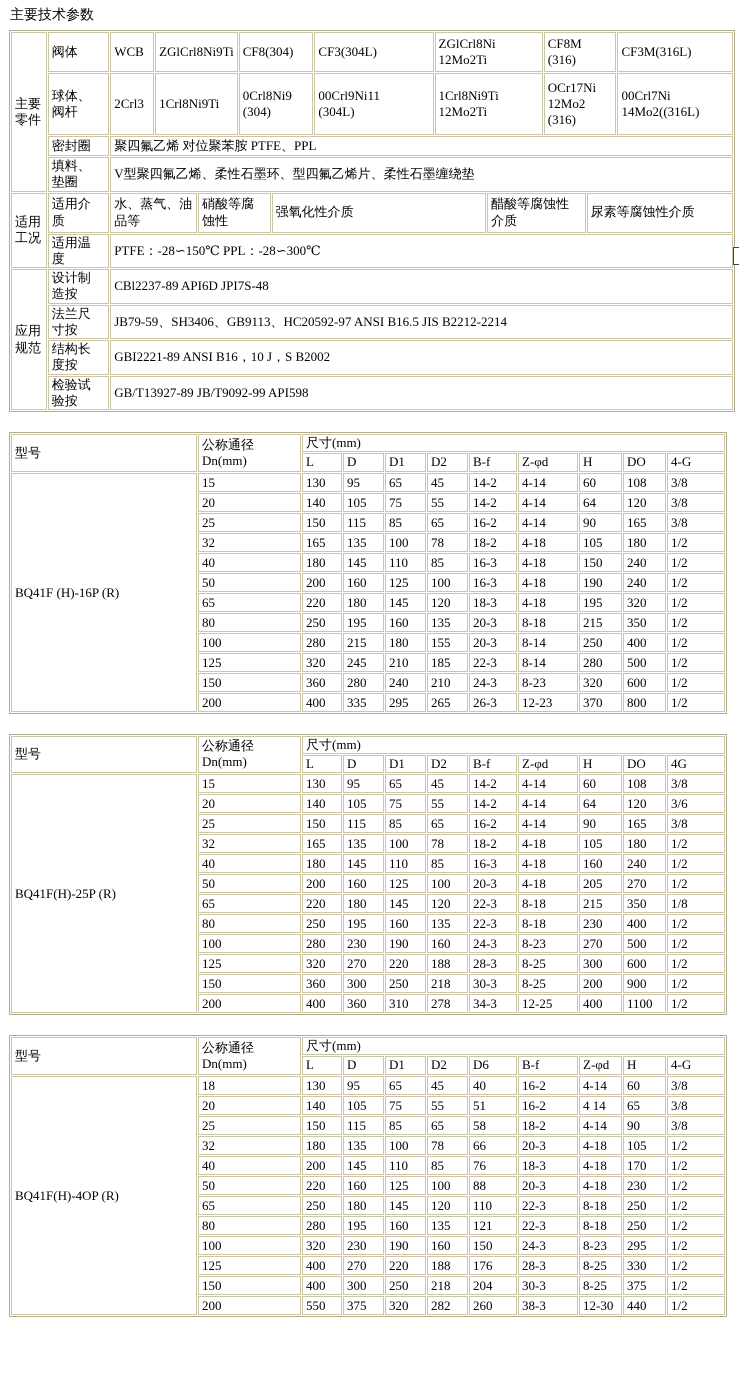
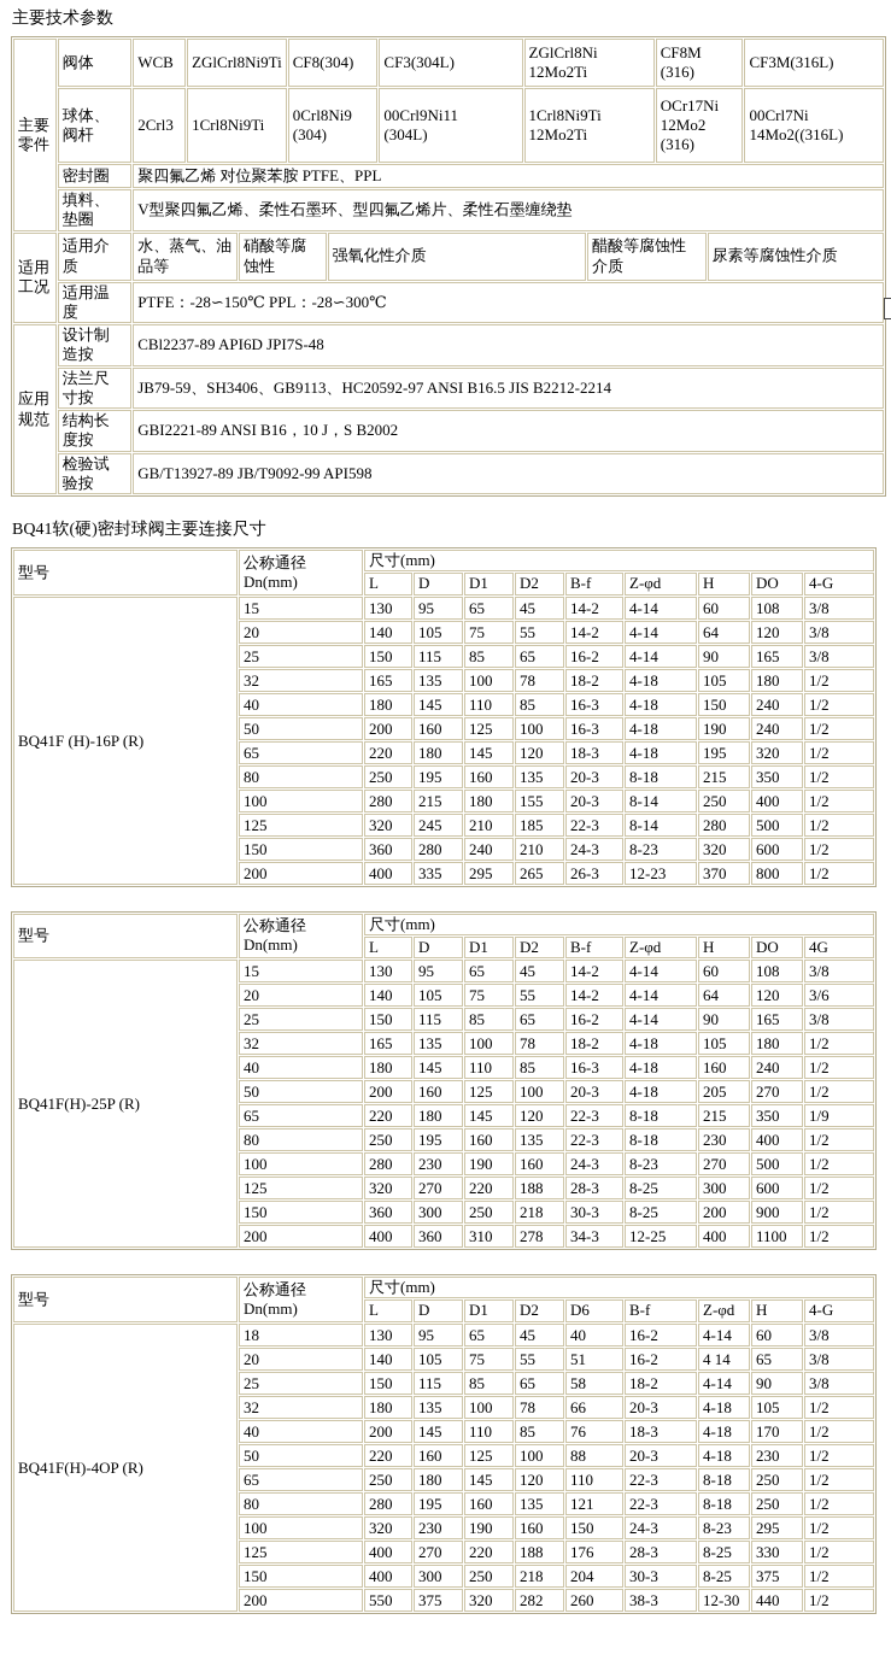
  主要技术参数
  主要 零件	阀体	WCB	ZGlCrl8Ni9Ti	CF8(304)	CF3(304L)	ZGlCrl8Ni 12Mo2Ti	CF8M (316)	CF3M(316L)
  球体、 阀杆	2Crl3	1Crl8Ni9Ti	0Crl8Ni9 (304)	00Crl9Ni11 (304L)	1Crl8Ni9Ti 12Mo2Ti	OCr17Ni 12Mo2 (316)	00Crl7Ni 14Mo2((316L)
  密封圈	聚四氟乙烯 对位聚苯胺 PTFE、PPL
  填料、 垫圈	V型聚四氟乙烯、柔性石墨环、型四氟乙烯片、柔性石墨缠绕垫
  适用 工况	适用介 质	水、蒸气、油品等	硝酸等腐蚀性	强氧化性介质	醋酸等腐蚀性 介质	尿素等腐蚀性介质
  适用温 度	PTFE：-28∽150℃ PPL：-28∽300℃
  应用 规范	设计制 造按	CBl2237-89 API6D JPI7S-48
  法兰尺 寸按	JB79-59、SH3406、GB9113、HC20592-97 ANSI B16.5 JIS B2212-2214
  结构长 度按	GBI2221-89 ANSI B16，10 J，S B2002
  检验试 验按	GB/T13927-89 JB/T9092-99 API598
+ BQ41软(硬)密封球阀主要连接尺寸
  型号	公称通径 Dn(mm)	尺寸(mm)
  	L	D	D1	D2	B-f	Z-φd	H	DO	4-G
  BQ41F (H)-16P (R)	15	130	95	65	45	14-2	4-14	60	108	3/8
  20	140	105	75	55	14-2	4-14	64	120	3/8
  25	150	115	85	65	16-2	4-14	90	165	3/8
  32	165	135	100	78	18-2	4-18	105	180	1/2
  40	180	145	110	85	16-3	4-18	150	240	1/2
  50	200	160	125	100	16-3	4-18	190	240	1/2
  65	220	180	145	120	18-3	4-18	195	320	1/2
  80	250	195	160	135	20-3	8-18	215	350	1/2
  100	280	215	180	155	20-3	8-14	250	400	1/2
  125	320	245	210	185	22-3	8-14	280	500	1/2
  150	360	280	240	210	24-3	8-23	320	600	1/2
  200	400	335	295	265	26-3	12-23	370	800	1/2
  型号	公称通径 Dn(mm)	尺寸(mm)
  	L	D	D1	D2	B-f	Z-φd	H	DO	4G
  BQ41F(H)-25P (R)	15	130	95	65	45	14-2	4-14	60	108	3/8
  20	140	105	75	55	14-2	4-14	64	120	3/6
  25	150	115	85	65	16-2	4-14	90	165	3/8
  32	165	135	100	78	18-2	4-18	105	180	1/2
  40	180	145	110	85	16-3	4-18	160	240	1/2
  50	200	160	125	100	20-3	4-18	205	270	1/2
- 65	220	180	145	120	22-3	8-18	215	350	1/8
+ 65	220	180	145	120	22-3	8-18	215	350	1/9
  80	250	195	160	135	22-3	8-18	230	400	1/2
  100	280	230	190	160	24-3	8-23	270	500	1/2
  125	320	270	220	188	28-3	8-25	300	600	1/2
  150	360	300	250	218	30-3	8-25	200	900	1/2
  200	400	360	310	278	34-3	12-25	400	1100	1/2
  型号	公称通径 Dn(mm)	尺寸(mm)
  	L	D	D1	D2	D6	B-f	Z-φd	H	4-G
  BQ41F(H)-4OP (R)	18	130	95	65	45	40	16-2	4-14	60	3/8
  20	140	105	75	55	51	16-2	4 14	65	3/8
  25	150	115	85	65	58	18-2	4-14	90	3/8
  32	180	135	100	78	66	20-3	4-18	105	1/2
  40	200	145	110	85	76	18-3	4-18	170	1/2
  50	220	160	125	100	88	20-3	4-18	230	1/2
  65	250	180	145	120	110	22-3	8-18	250	1/2
  80	280	195	160	135	121	22-3	8-18	250	1/2
  100	320	230	190	160	150	24-3	8-23	295	1/2
  125	400	270	220	188	176	28-3	8-25	330	1/2
  150	400	300	250	218	204	30-3	8-25	375	1/2
  200	550	375	320	282	260	38-3	12-30	440	1/2
